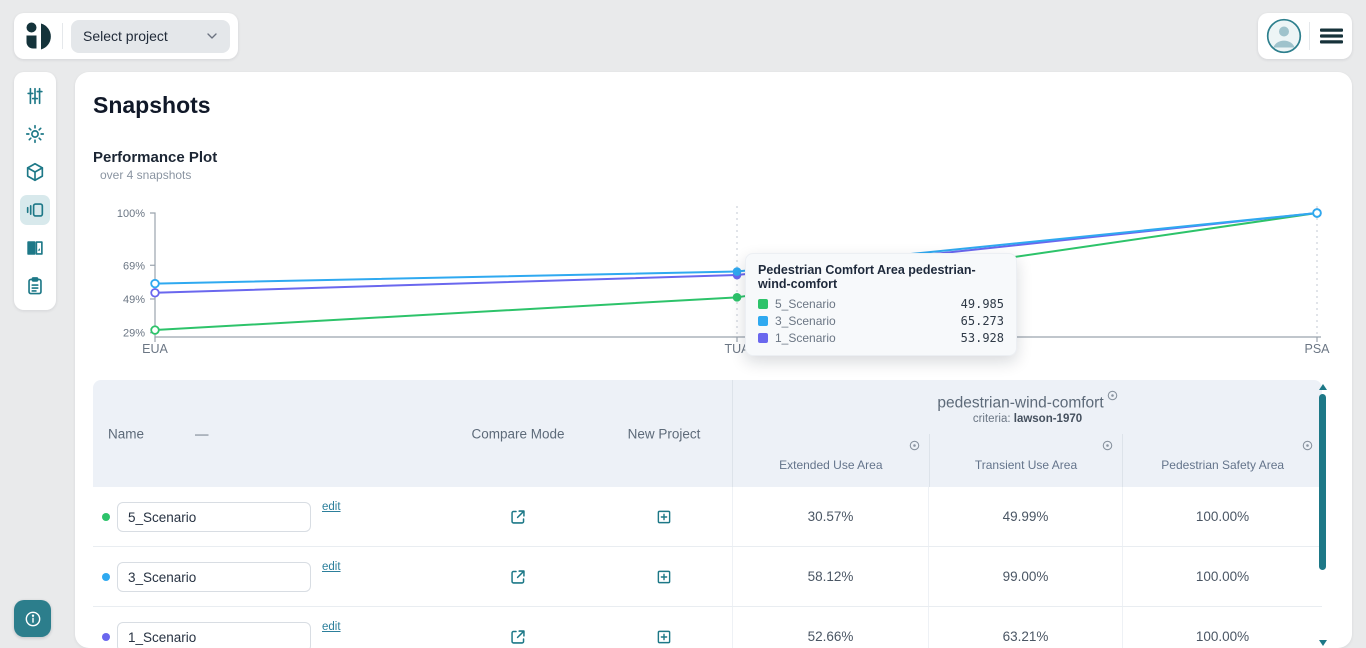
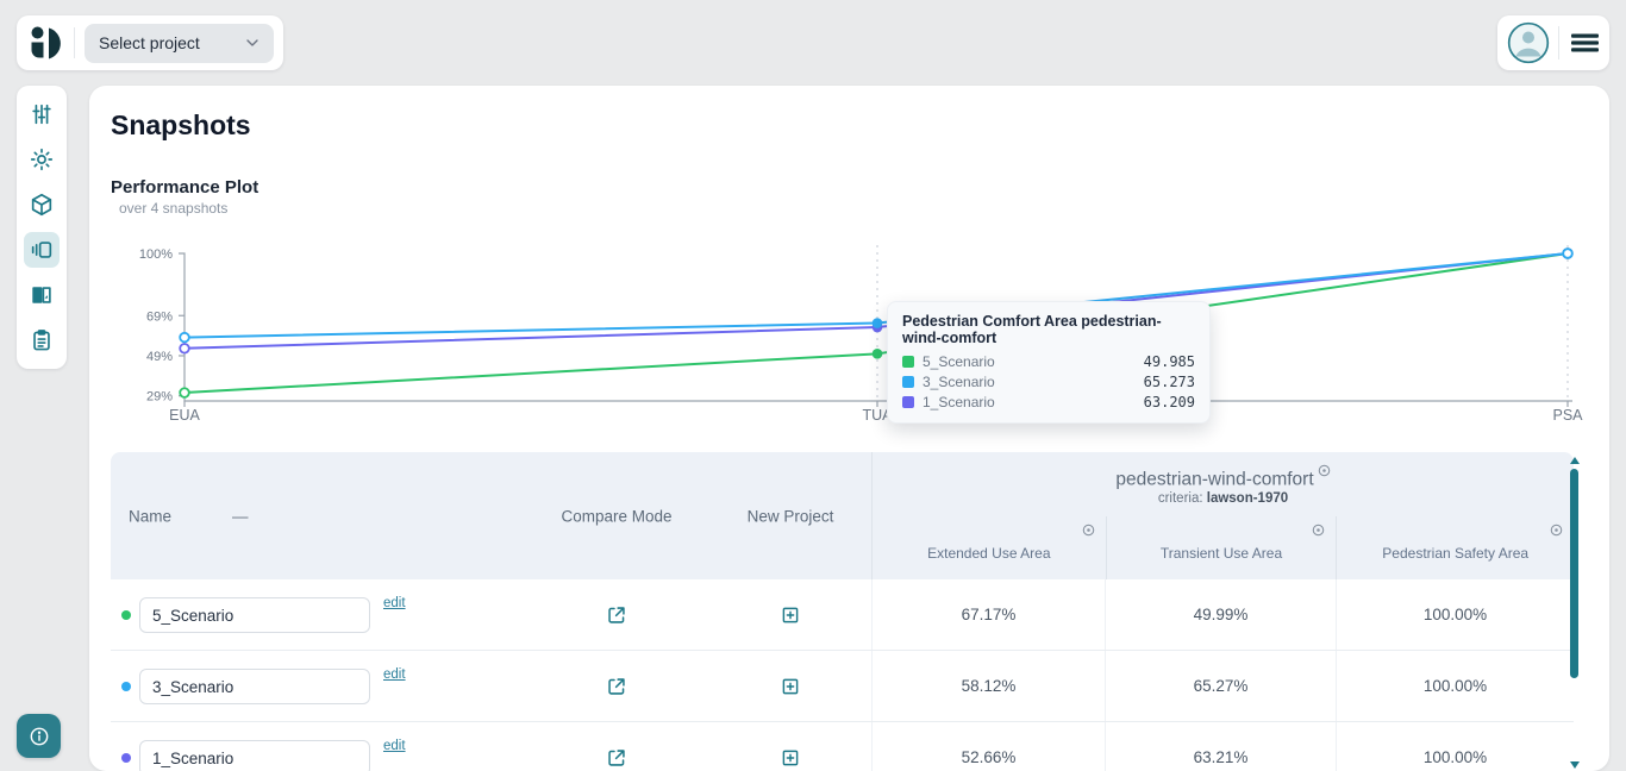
  Select project
  Snapshots
  Performance Plot
  over 4 snapshots
  100%
  69%
  49%
  29%
  EUA
  PSA
  Pedestrian Comfort Area pedestrian-wind-comfort
  5_Scenario
  49.985
  3_Scenario
  65.273
  1_Scenario
- 53.928
+ 63.209
  Name
  —
  Compare Mode
  New Project
  pedestrian-wind-comfort
  criteria: lawson-1970
  Extended Use Area
  Transient Use Area
  Pedestrian Safety Area
  5_Scenario
  edit
- 30.57%
+ 67.17%
  49.99%
  100.00%
  3_Scenario
  edit
  58.12%
- 99.00%
+ 65.27%
  100.00%
  1_Scenario
  edit
  52.66%
  63.21%
  100.00%
